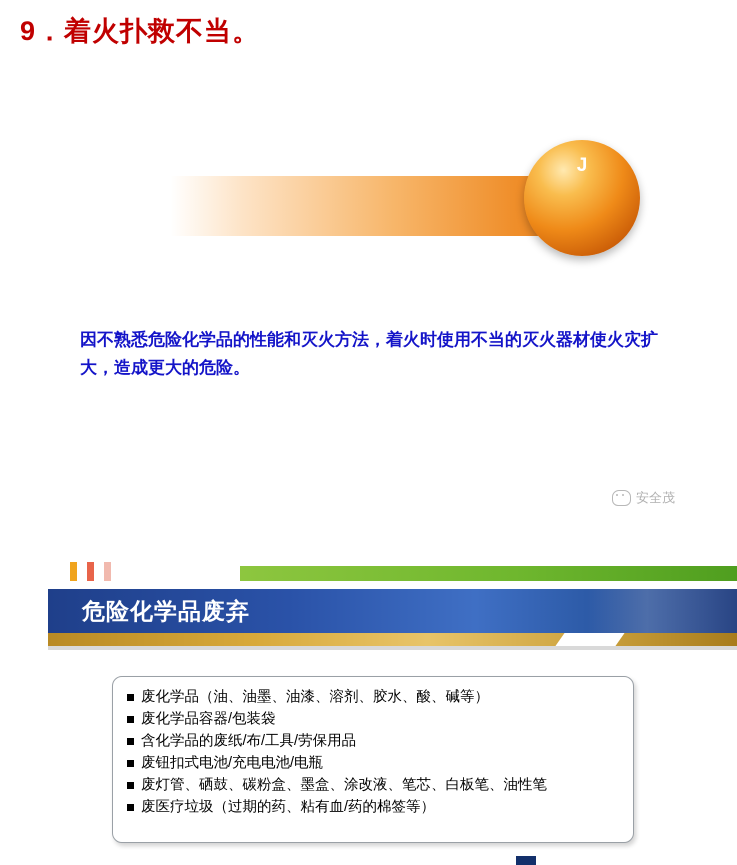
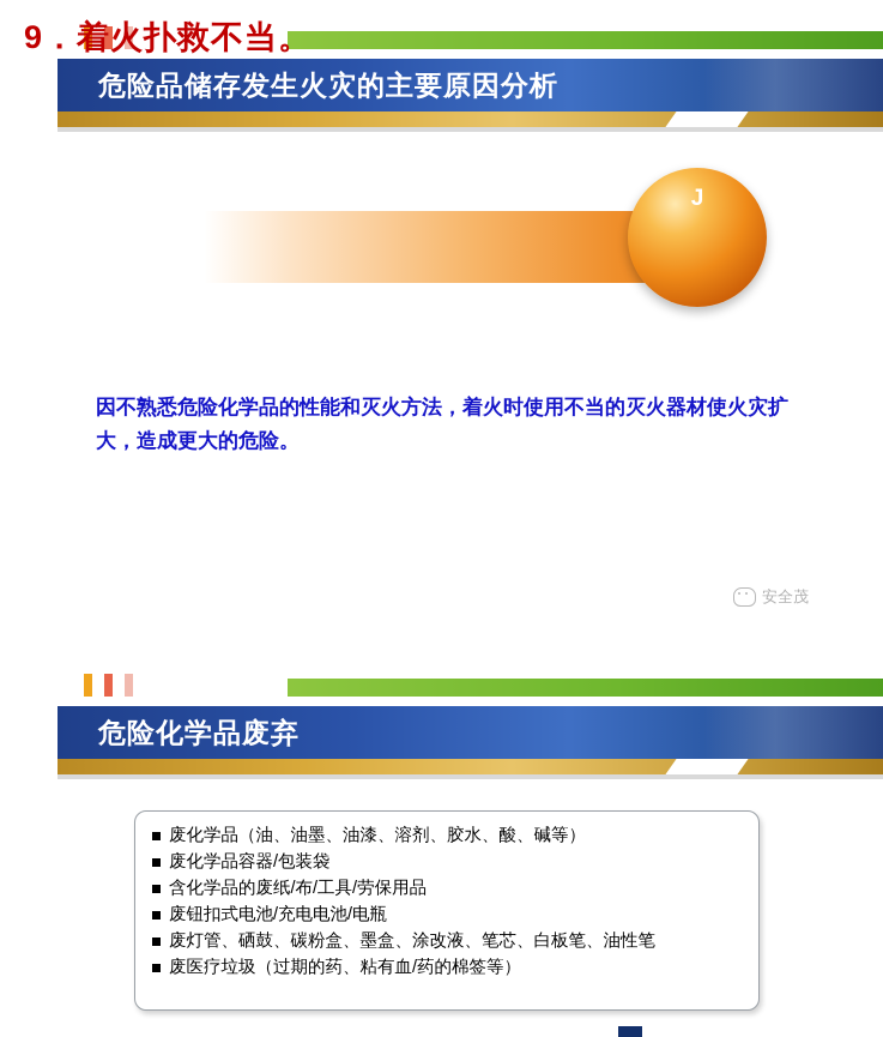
+ 危险品储存发生火灾的主要原因分析
  9．着火扑救不当。
  J
  因不熟悉危险化学品的性能和灭火方法，着火时使用不当的灭火器材使火灾扩大，造成更大的危险。
  安全茂
  危险化学品废弃
  废化学品（油、油墨、油漆、溶剂、胶水、酸、碱等）
  废化学品容器/包装袋
  含化学品的废纸/布/工具/劳保用品
  废钮扣式电池/充电电池/电瓶
  废灯管、硒鼓、碳粉盒、墨盒、涂改液、笔芯、白板笔、油性笔
  废医疗垃圾（过期的药、粘有血/药的棉签等）
